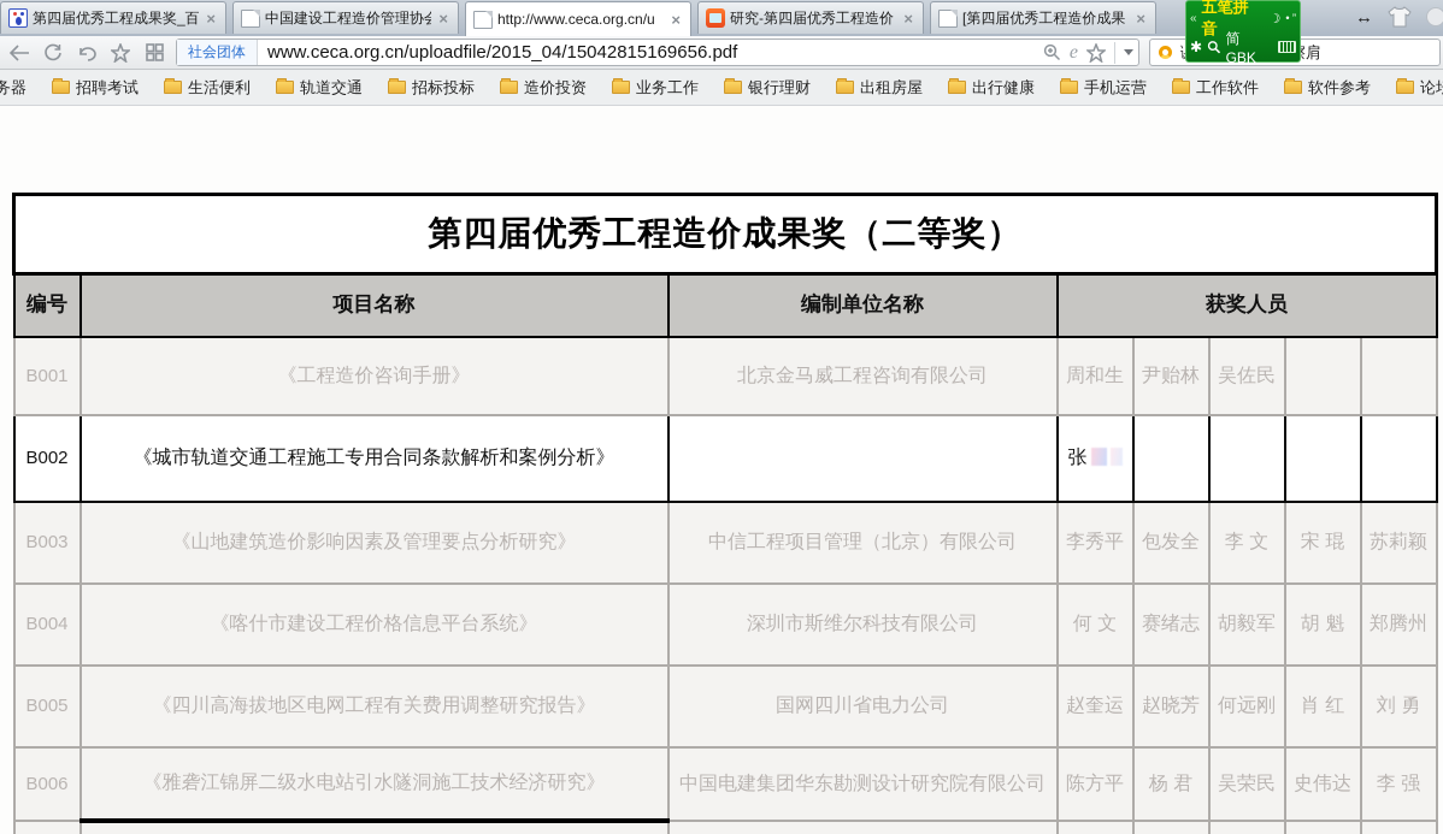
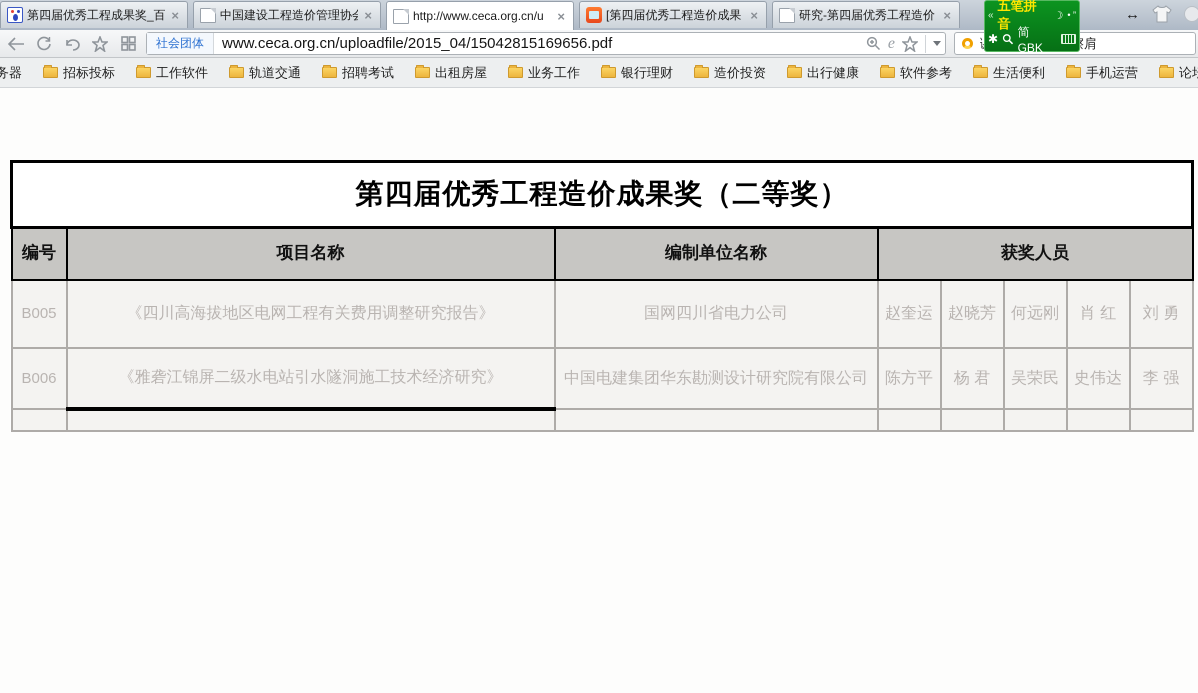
  第四届优秀工程成果奖_百
  ×
  中国建设工程造价管理协会
  ×
  http://www.ceca.org.cn/u
  ×
- 研究-第四届优秀工程造价
+ [第四届优秀工程造价成果
  ×
- [第四届优秀工程造价成果
+ 研究-第四届优秀工程造价
  ×
  ↔
  «
  五笔拼音
  ☽
  • ”
  ✱
  简 GBK
  社会团体
  www.ceca.org.cn/uploadfile/2015_04/15042815169656.pdf
  e
  务器
- 招聘考试
+ 招标投标
- 生活便利
+ 工作软件
  轨道交通
- 招标投标
+ 招聘考试
- 造价投资
+ 出租房屋
  业务工作
  银行理财
- 出租房屋
+ 造价投资
  出行健康
- 手机运营
+ 软件参考
- 工作软件
+ 生活便利
- 软件参考
+ 手机运营
  第四届优秀工程造价成果奖（二等奖）
  编号	项目名称	编制单位名称	获奖人员
- B001	《工程造价咨询手册》	北京金马威工程咨询有限公司	周和生	尹贻林	吴佐民
- B002	《城市轨道交通工程施工专用合同条款解析和案例分析》		张
- B003	《山地建筑造价影响因素及管理要点分析研究》	中信工程项目管理（北京）有限公司	李秀平	包发全	李 文	宋 琨	苏莉颖
- B004	《喀什市建设工程价格信息平台系统》	深圳市斯维尔科技有限公司	何 文	赛绪志	胡毅军	胡 魁	郑腾州
  B005	《四川高海拔地区电网工程有关费用调整研究报告》	国网四川省电力公司	赵奎运	赵晓芳	何远刚	肖 红	刘 勇
  B006	《雅砻江锦屏二级水电站引水隧洞施工技术经济研究》	中国电建集团华东勘测设计研究院有限公司	陈方平	杨 君	吴荣民	史伟达	李 强
